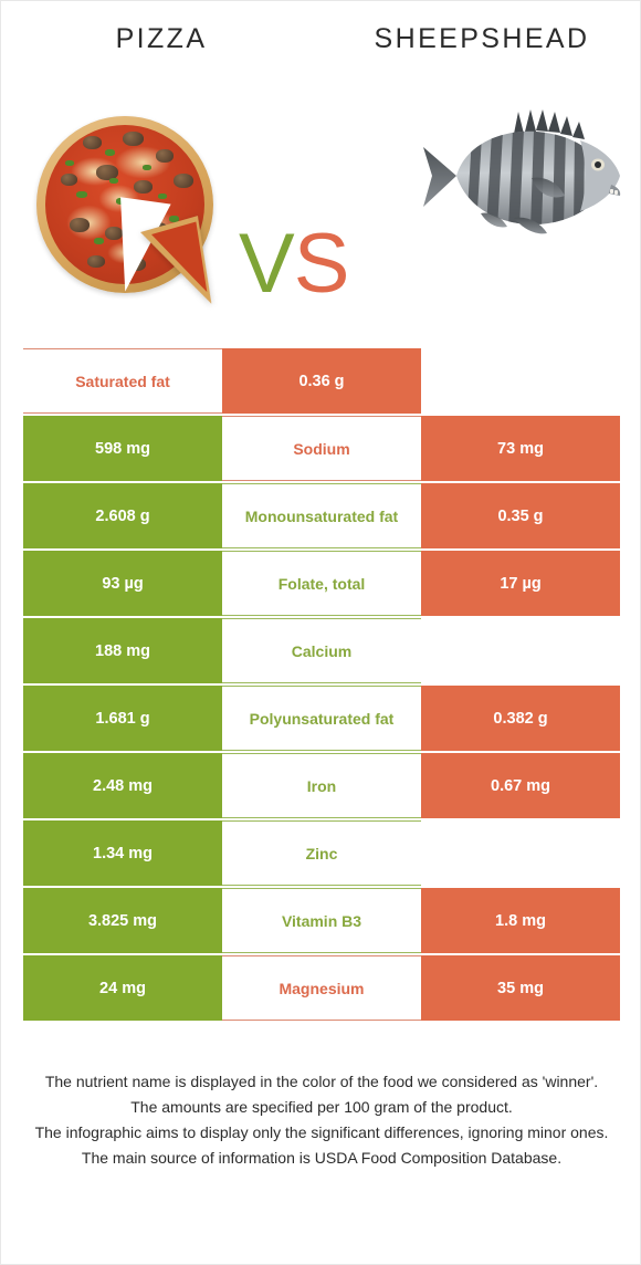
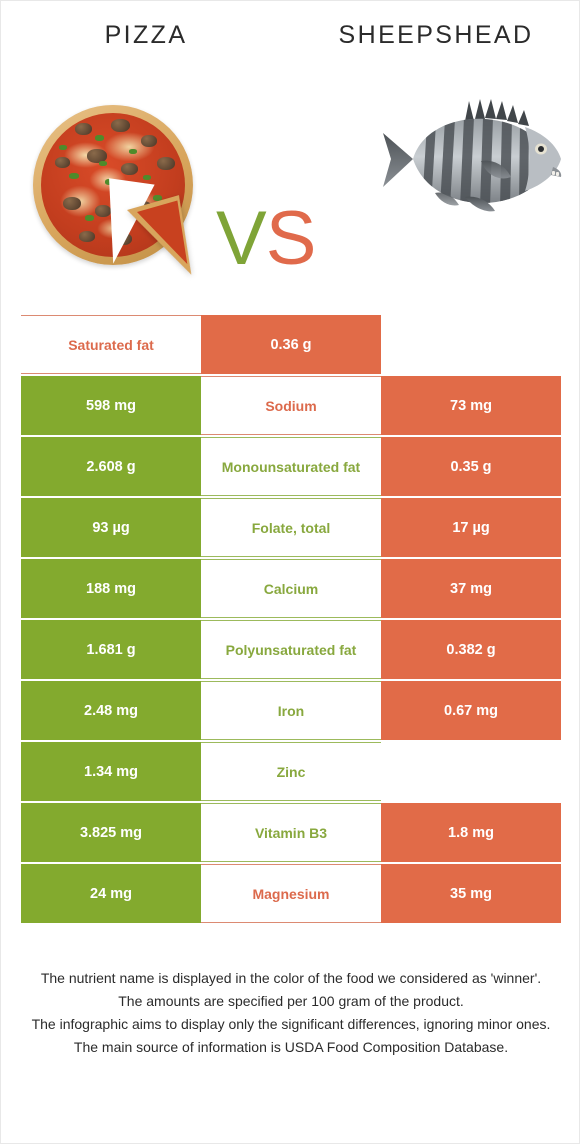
  PIZZA
  SHEEPSHEAD
  VS
  Saturated fat
  0.36 g
  598 mg
  Sodium
  73 mg
  2.608 g
  Monounsaturated fat
  0.35 g
  93 µg
  Folate, total
  17 µg
  188 mg
  Calcium
+ 37 mg
  1.681 g
  Polyunsaturated fat
  0.382 g
  2.48 mg
  Iron
  0.67 mg
  1.34 mg
  Zinc
  3.825 mg
  Vitamin B3
  1.8 mg
  24 mg
  Magnesium
  35 mg
  The nutrient name is displayed in the color of the food we considered as 'winner'.
  The amounts are specified per 100 gram of the product.
  The infographic aims to display only the significant differences, ignoring minor ones.
  The main source of information is USDA Food Composition Database.
